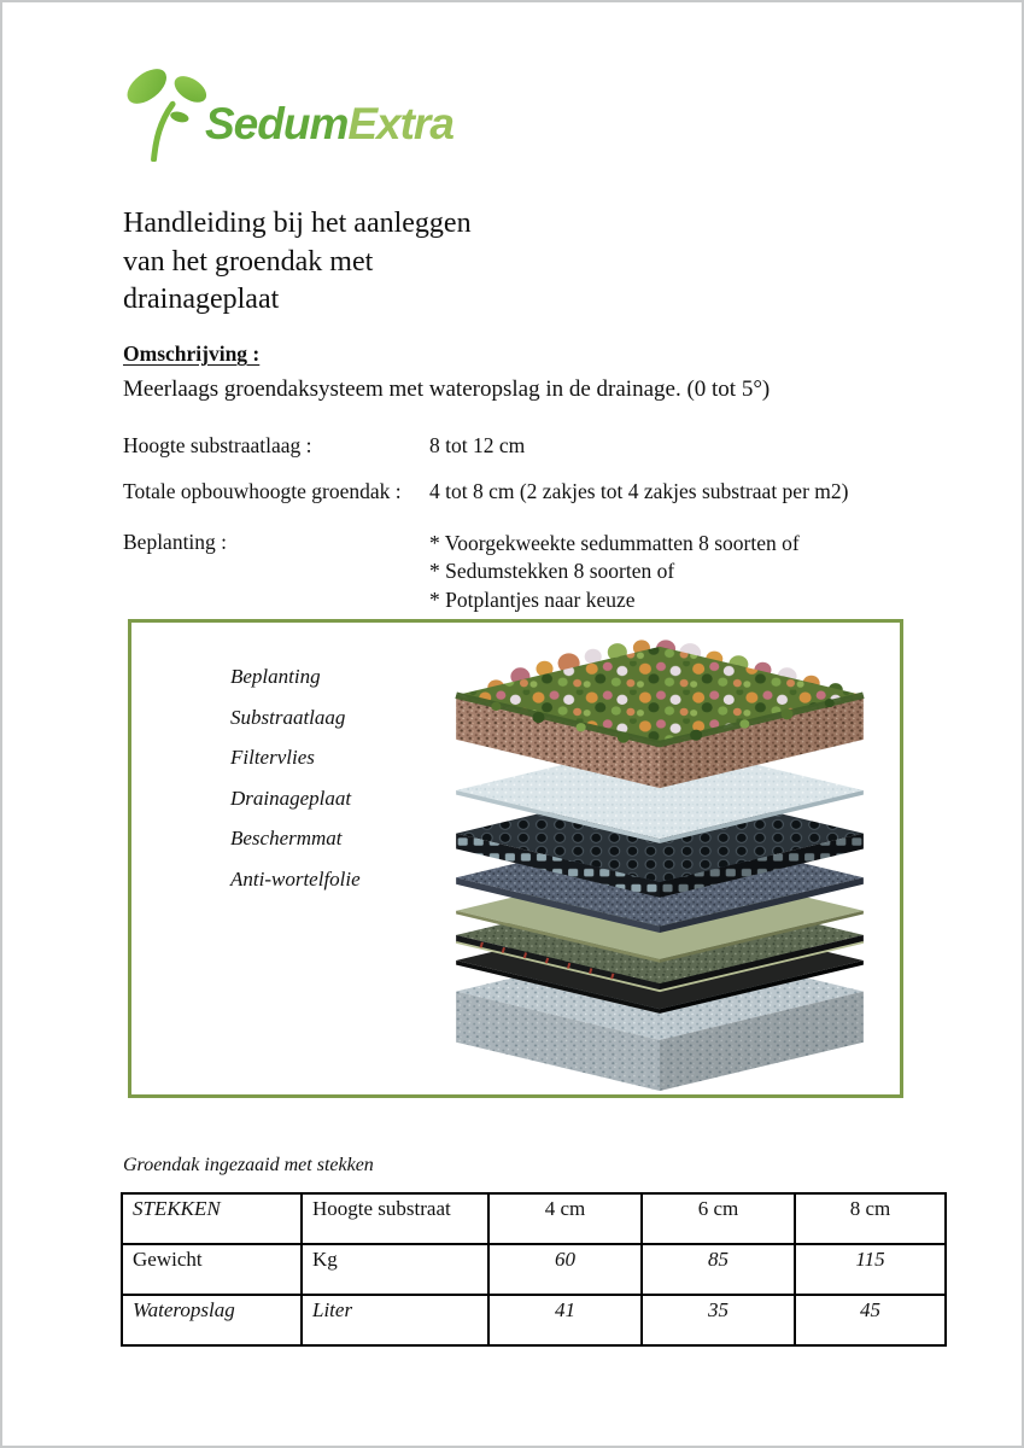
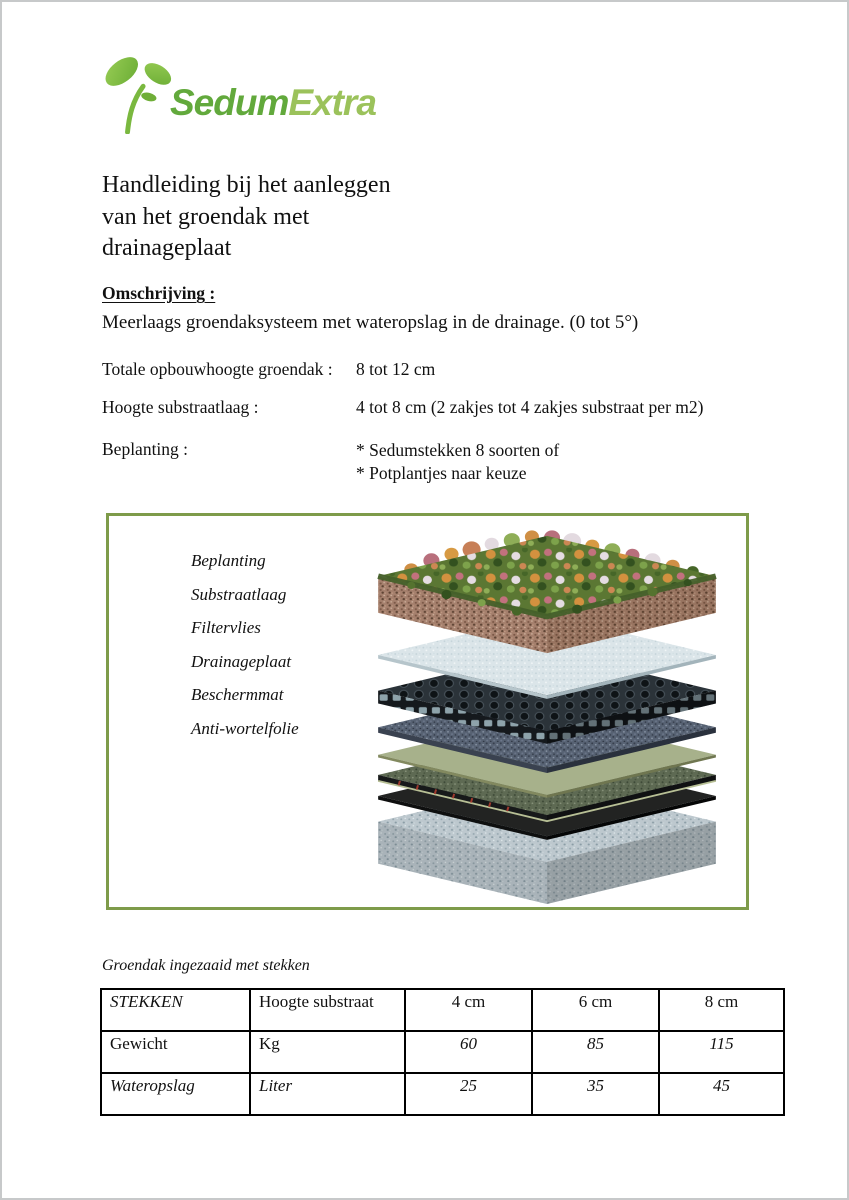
  SedumExtra
  Handleiding bij het aanleggen
  van het groendak met
  drainageplaat
  Omschrijving :
  Meerlaags groendaksysteem met wateropslag in de drainage. (0 tot 5°)
- Hoogte substraatlaag :
+ Totale opbouwhoogte groendak :
  8 tot 12 cm
- Totale opbouwhoogte groendak :
+ Hoogte substraatlaag :
  4 tot 8 cm (2 zakjes tot 4 zakjes substraat per m2)
  Beplanting :
- * Voorgekweekte sedummatten 8 soorten of
  * Sedumstekken 8 soorten of
  * Potplantjes naar keuze
  Beplanting
  Substraatlaag
  Filtervlies
  Drainageplaat
  Beschermmat
  Anti-wortelfolie
  Groendak ingezaaid met stekken
  STEKKEN	Hoogte substraat	4 cm	6 cm	8 cm
  Gewicht	Kg	60	85	115
- Wateropslag	Liter	41	35	45
+ Wateropslag	Liter	25	35	45
